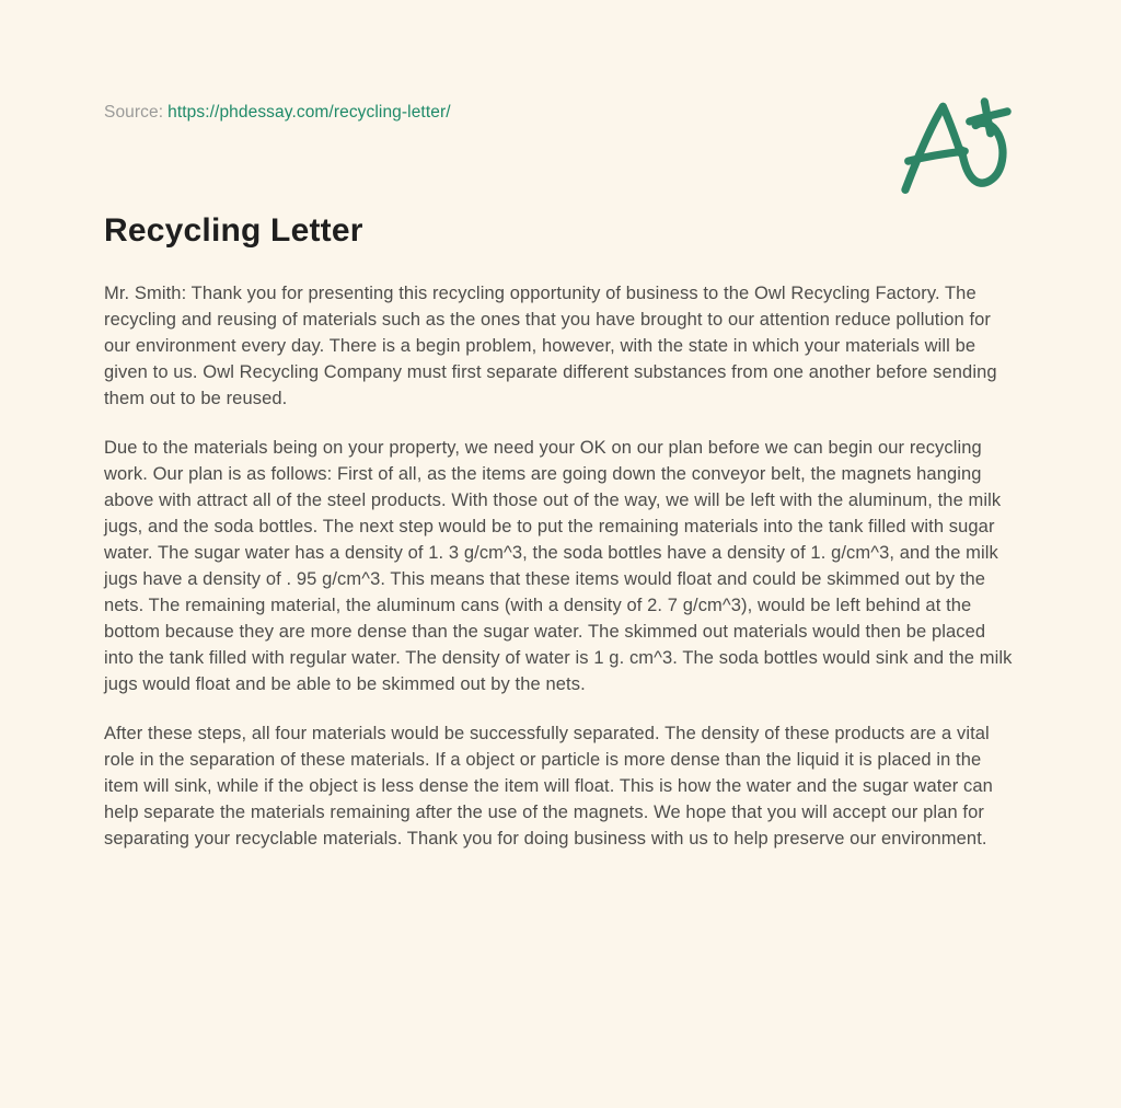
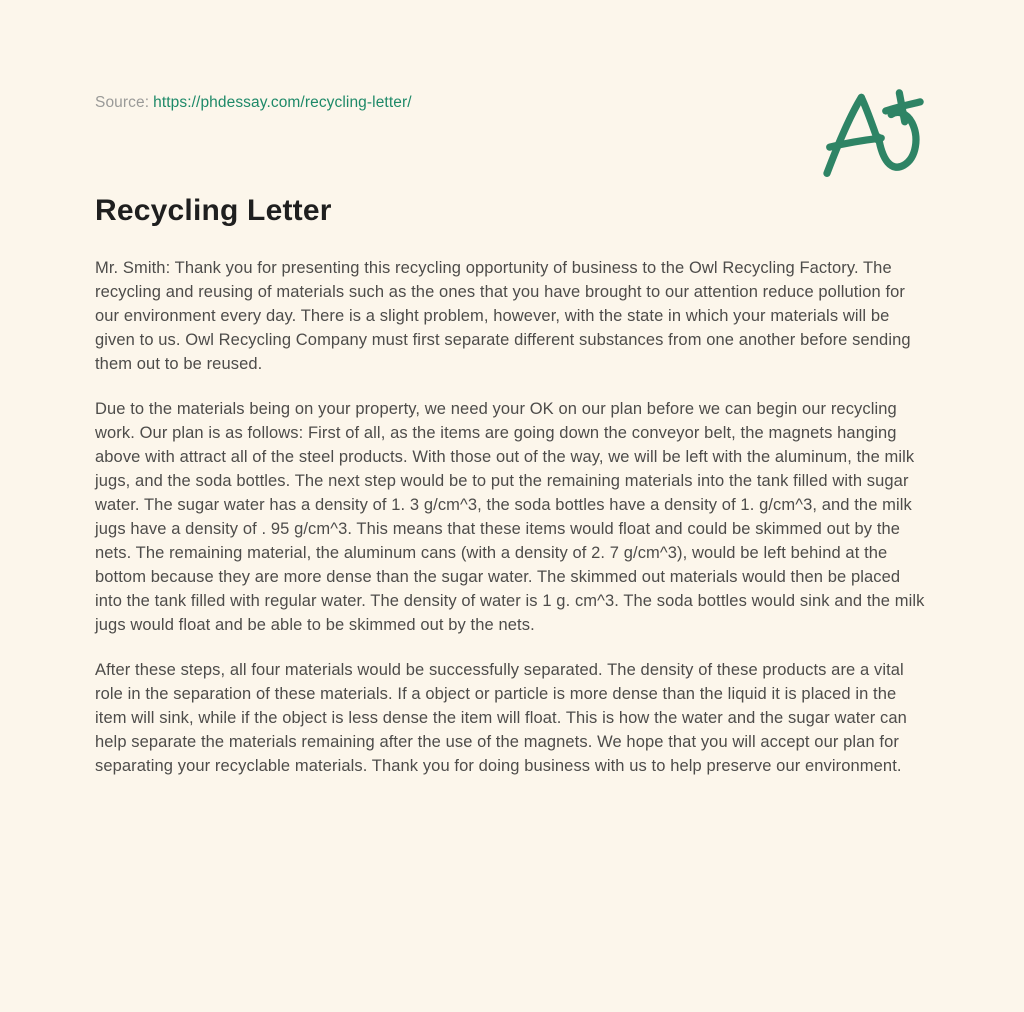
  Source: https://phdessay.com/recycling-letter/
  Recycling Letter
- Mr. Smith: Thank you for presenting this recycling opportunity of business to the Owl Recycling Factory. The recycling and reusing of materials such as the ones that you have brought to our attention reduce pollution for our environment every day. There is a begin problem, however, with the state in which your materials will be given to us. Owl Recycling Company must first separate different substances from one another before sending them out to be reused.
+ Mr. Smith: Thank you for presenting this recycling opportunity of business to the Owl Recycling Factory. The recycling and reusing of materials such as the ones that you have brought to our attention reduce pollution for our environment every day. There is a slight problem, however, with the state in which your materials will be given to us. Owl Recycling Company must first separate different substances from one another before sending them out to be reused.
  Due to the materials being on your property, we need your OK on our plan before we can begin our recycling work. Our plan is as follows: First of all, as the items are going down the conveyor belt, the magnets hanging above with attract all of the steel products. With those out of the way, we will be left with the aluminum, the milk jugs, and the soda bottles. The next step would be to put the remaining materials into the tank filled with sugar water. The sugar water has a density of 1. 3 g/cm^3, the soda bottles have a density of 1. g/cm^3, and the milk jugs have a density of . 95 g/cm^3. This means that these items would float and could be skimmed out by the nets. The remaining material, the aluminum cans (with a density of 2. 7 g/cm^3), would be left behind at the bottom because they are more dense than the sugar water. The skimmed out materials would then be placed into the tank filled with regular water. The density of water is 1 g. cm^3. The soda bottles would sink and the milk jugs would float and be able to be skimmed out by the nets.
  After these steps, all four materials would be successfully separated. The density of these products are a vital role in the separation of these materials. If a object or particle is more dense than the liquid it is placed in the item will sink, while if the object is less dense the item will float. This is how the water and the sugar water can help separate the materials remaining after the use of the magnets. We hope that you will accept our plan for separating your recyclable materials. Thank you for doing business with us to help preserve our environment.
